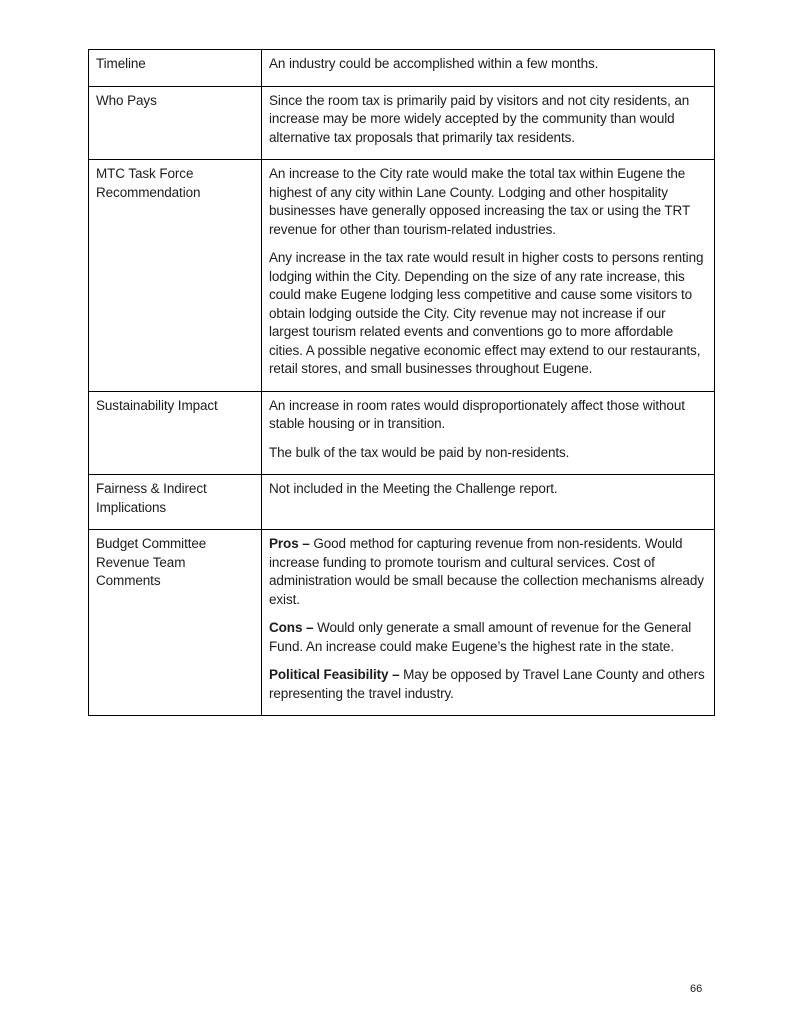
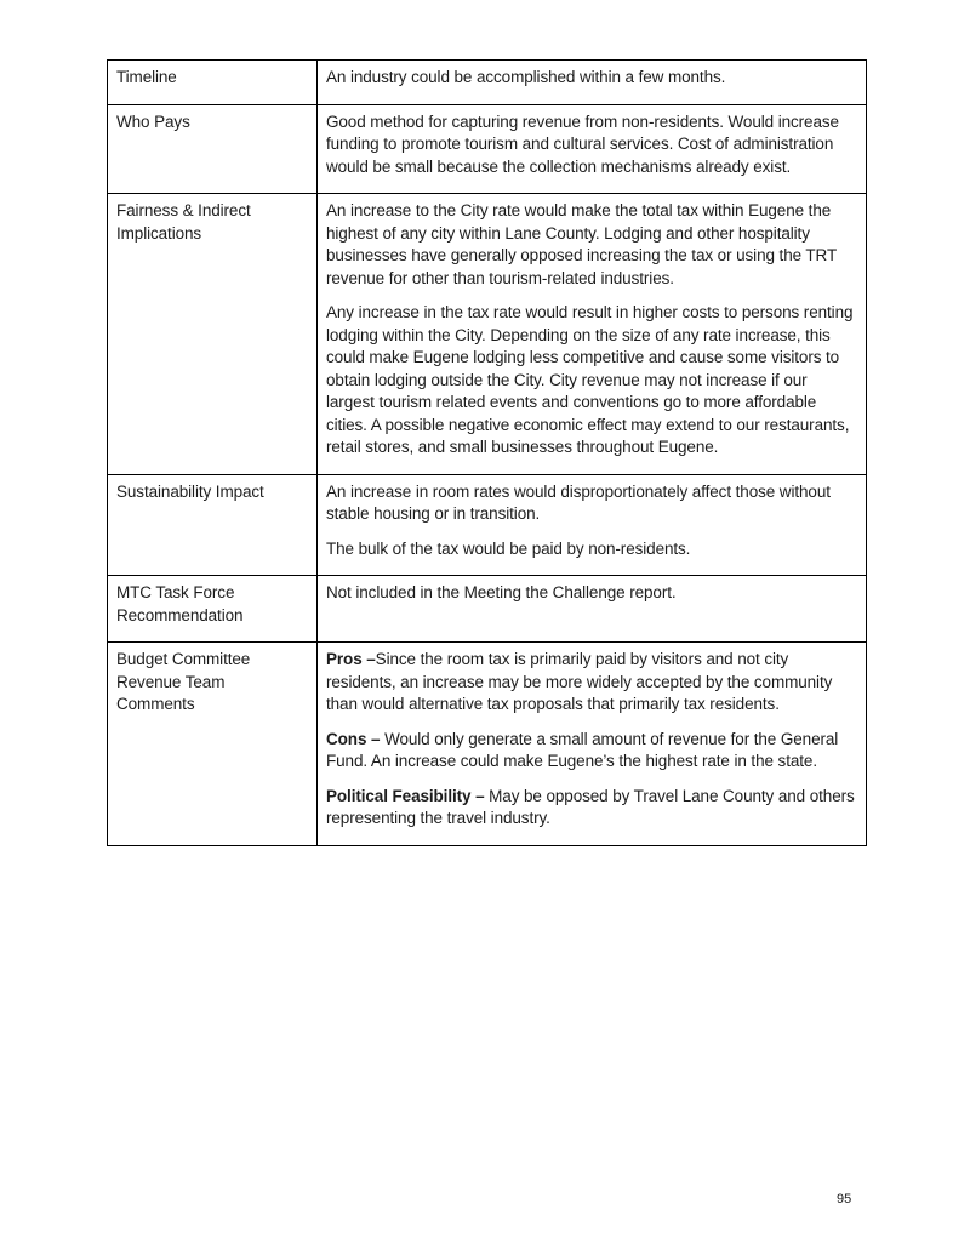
  Timeline	An industry could be accomplished within a few months.
- Who Pays	Since the room tax is primarily paid by visitors and not city residents, an increase may be more widely accepted by the community than would alternative tax proposals that primarily tax residents.
+ Who Pays	Good method for capturing revenue from non-residents. Would increase funding to promote tourism and cultural services. Cost of administration would be small because the collection mechanisms already exist.
- MTC Task Force Recommendation	An increase to the City rate would make the total tax within Eugene the highest of any city within Lane County. Lodging and other hospitality businesses have generally opposed increasing the tax or using the TRT revenue for other than tourism-related industries.Any increase in the tax rate would result in higher costs to persons renting lodging within the City. Depending on the size of any rate increase, this could make Eugene lodging less competitive and cause some visitors to obtain lodging outside the City. City revenue may not increase if our largest tourism related events and conventions go to more affordable cities. A possible negative economic effect may extend to our restaurants, retail stores, and small businesses throughout Eugene.
+ Fairness & Indirect Implications	An increase to the City rate would make the total tax within Eugene the highest of any city within Lane County. Lodging and other hospitality businesses have generally opposed increasing the tax or using the TRT revenue for other than tourism-related industries.Any increase in the tax rate would result in higher costs to persons renting lodging within the City. Depending on the size of any rate increase, this could make Eugene lodging less competitive and cause some visitors to obtain lodging outside the City. City revenue may not increase if our largest tourism related events and conventions go to more affordable cities. A possible negative economic effect may extend to our restaurants, retail stores, and small businesses throughout Eugene.
  Sustainability Impact	An increase in room rates would disproportionately affect those without stable housing or in transition.The bulk of the tax would be paid by non-residents.
- Fairness & Indirect Implications	Not included in the Meeting the Challenge report.
+ MTC Task Force Recommendation	Not included in the Meeting the Challenge report.
- Budget Committee Revenue Team Comments	Pros – Good method for capturing revenue from non-residents. Would increase funding to promote tourism and cultural services. Cost of administration would be small because the collection mechanisms already exist.Cons – Would only generate a small amount of revenue for the General Fund. An increase could make Eugene’s the highest rate in the state.Political Feasibility – May be opposed by Travel Lane County and others representing the travel industry.
+ Budget Committee Revenue Team Comments	Pros –Since the room tax is primarily paid by visitors and not city residents, an increase may be more widely accepted by the community than would alternative tax proposals that primarily tax residents.Cons – Would only generate a small amount of revenue for the General Fund. An increase could make Eugene’s the highest rate in the state.Political Feasibility – May be opposed by Travel Lane County and others representing the travel industry.
- 66
+ 95
